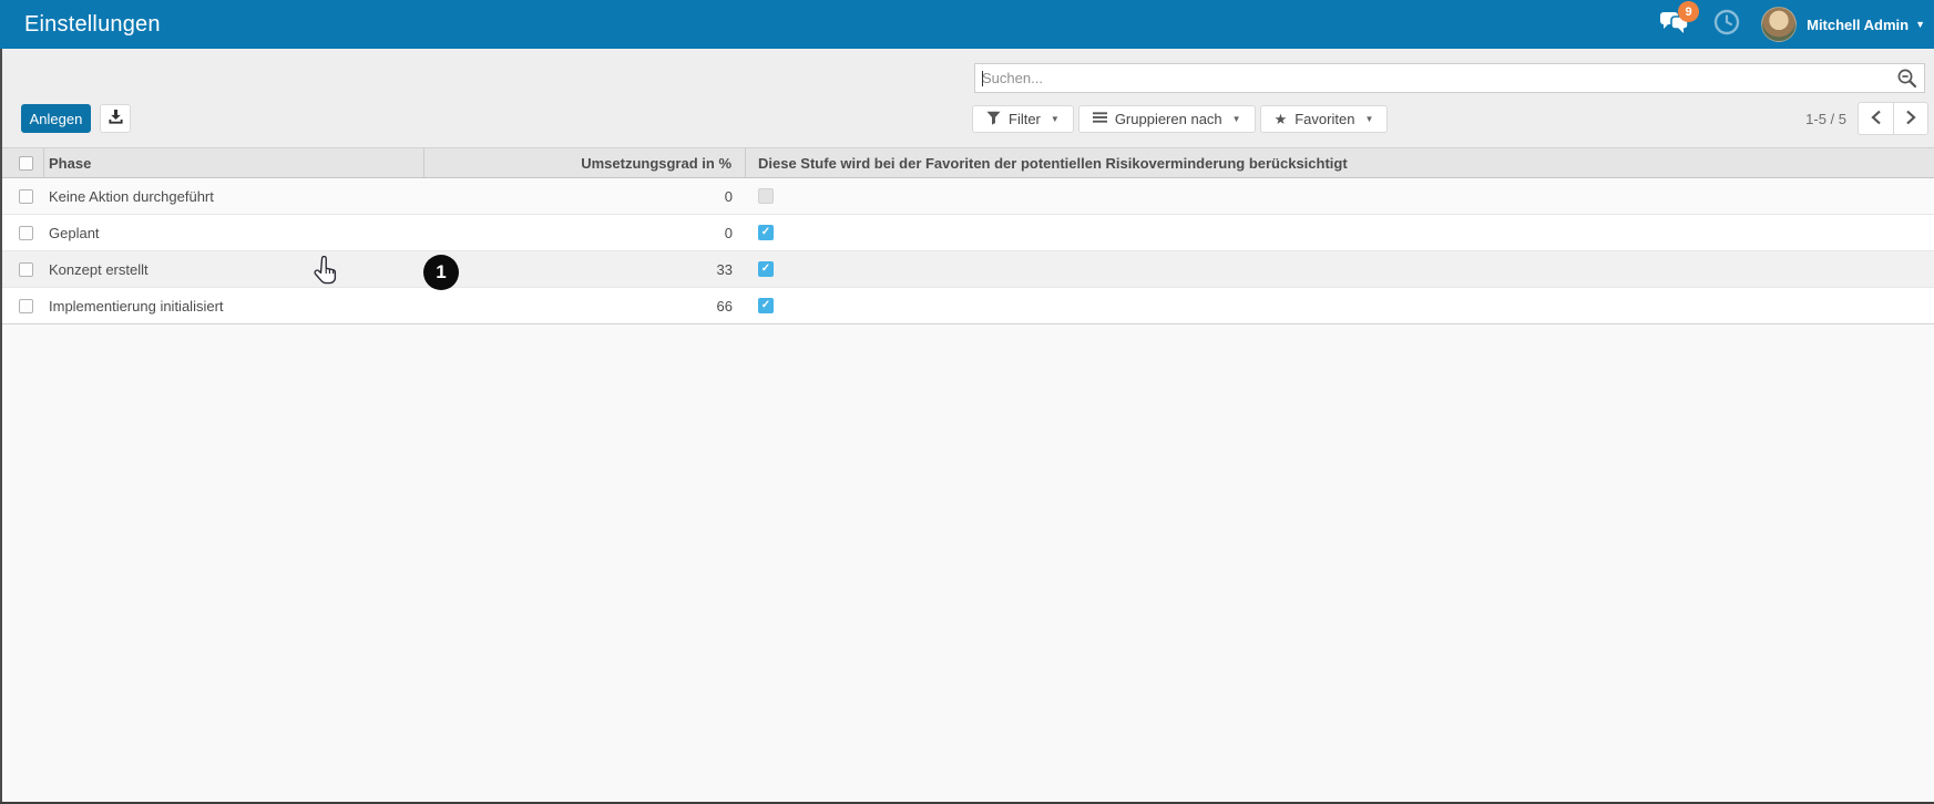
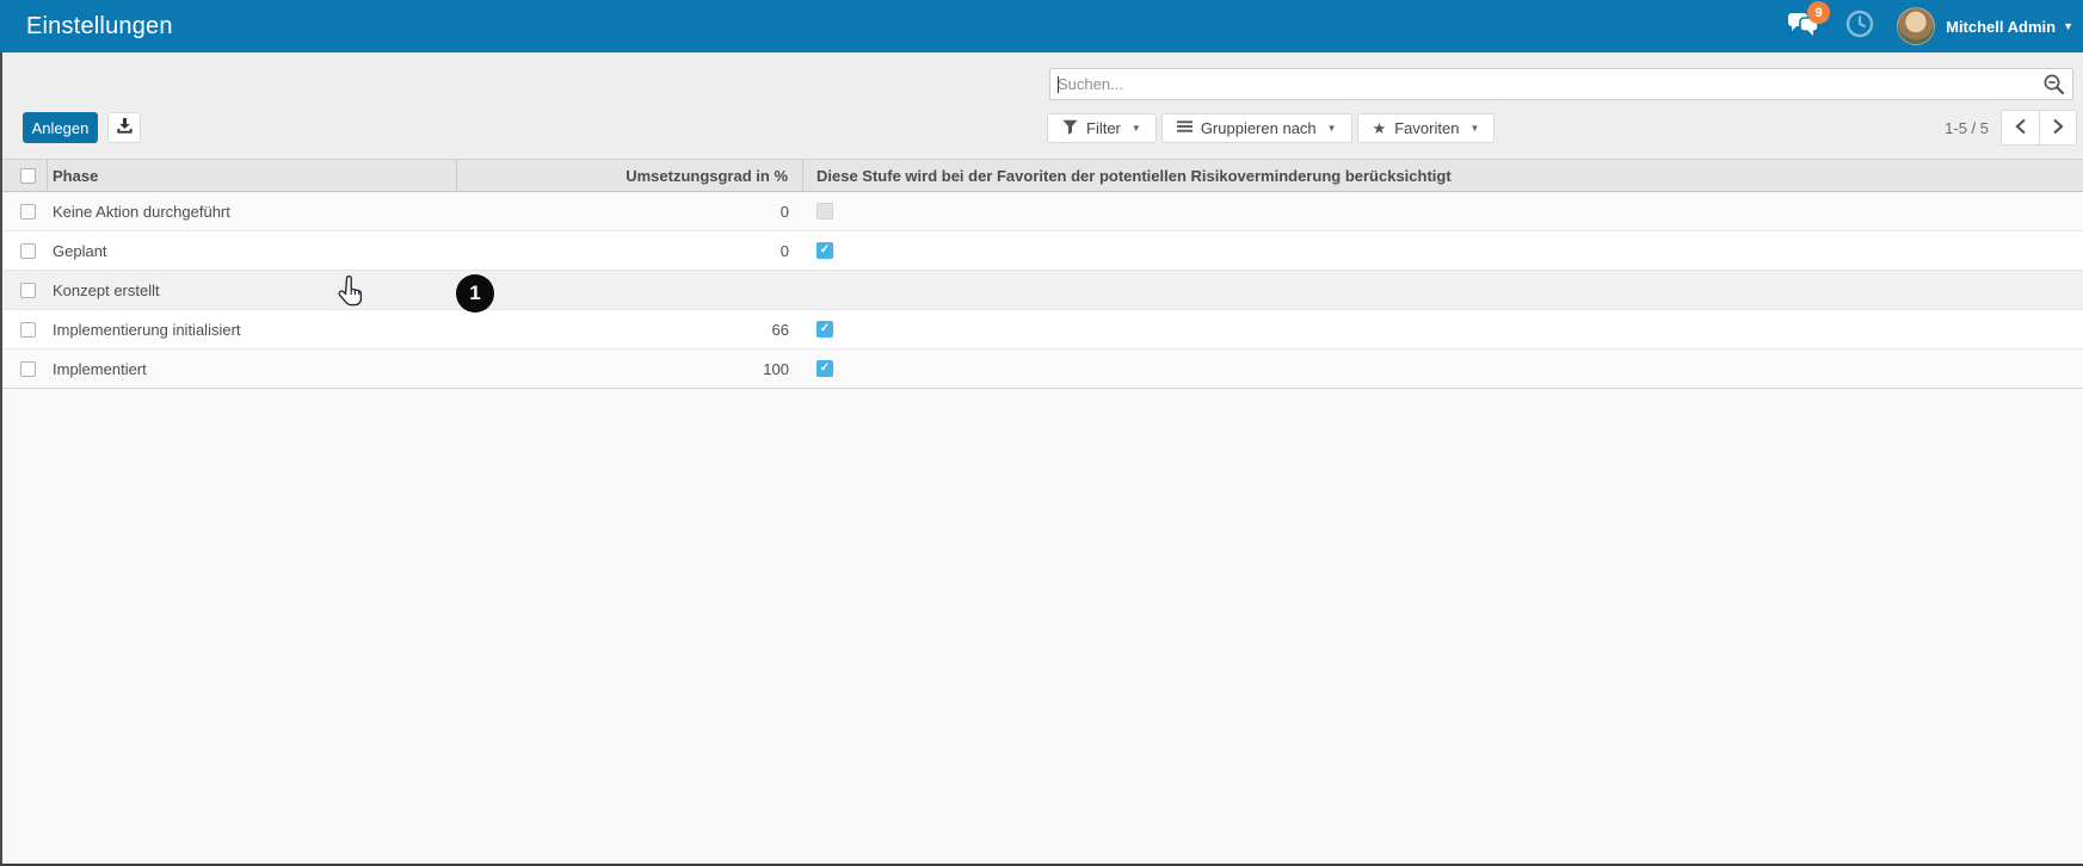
  Einstellungen
  9
  Mitchell Admin
  ▼
  Suchen...
  Anlegen
  Filter
  ▼
  Gruppieren nach
  ▼
  ★
  Favoriten
  ▼
  1-5 / 5
  Phase
  Umsetzungsgrad in %
  Diese Stufe wird bei der Favoriten der potentiellen Risikoverminderung berücksichtigt
  Keine Aktion durchgeführt
  0
  Geplant
  0
  Konzept erstellt
- 33
  Implementierung initialisiert
  66
+ Implementiert
+ 100
  1
